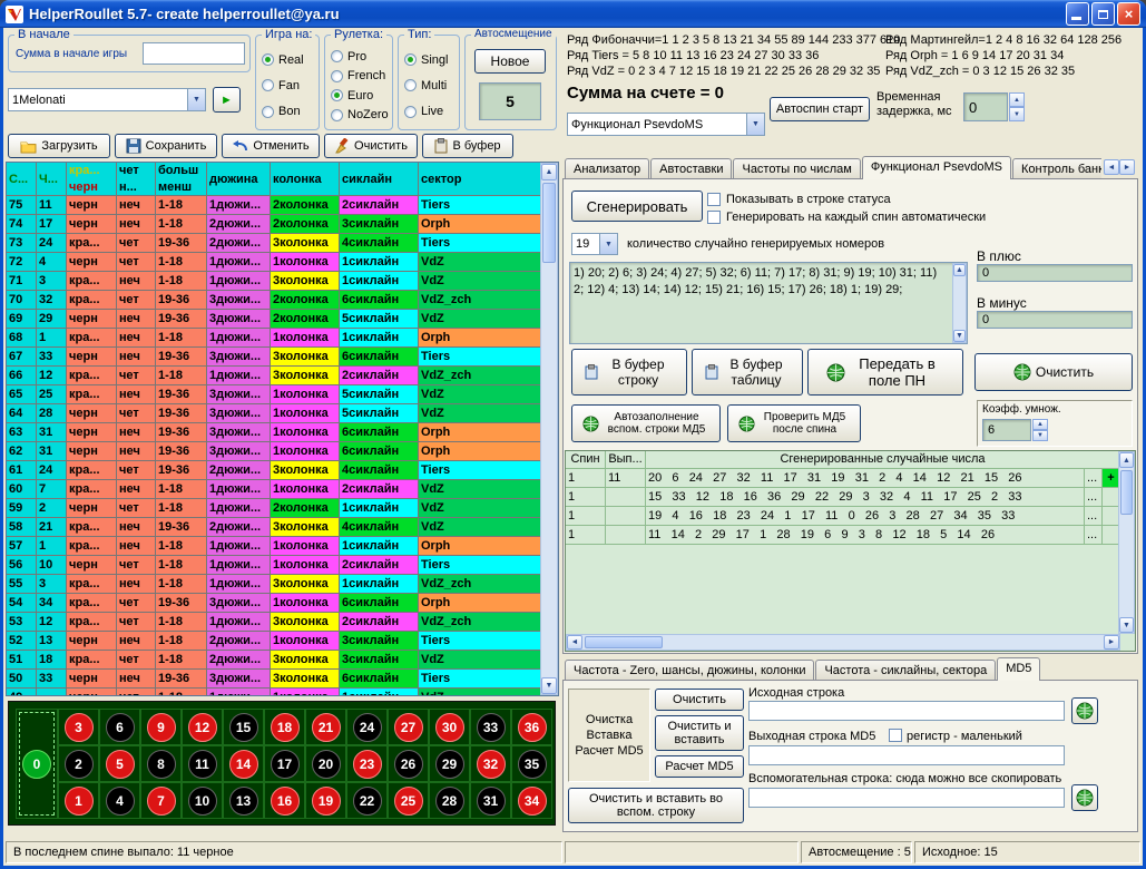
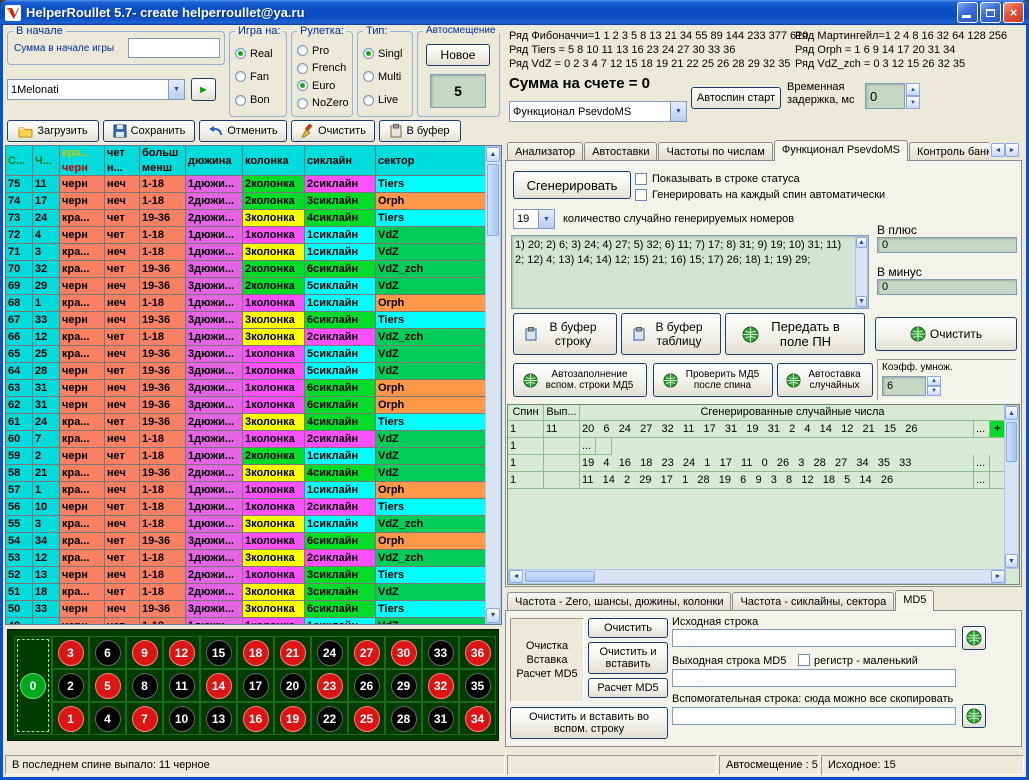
  HelperRoullet 5.7- create helperroullet@ya.ru
  ×
  В начале
  Сумма в начале игры
  Игра на:
  Real
  Fan
  Bon
  Рулетка:
  Pro
  French
  Euro
  NoZero
  Тип:
  Singl
  Multi
  Live
  Автосмещение
  Новое
  5
  1Melonati
  ►
  Загрузить
  Сохранить
  Отменить
  Очистить
  В буфер
  С...
  Ч...
  кра...
  черн
  чет
  н...
  больш
  менш
  дюжина
  колонка
  сиклайн
  сектор
  75
  11
  черн
  неч
  1-18
  1дюжи...
  2колонка
  2сиклайн
  Tiers
  74
  17
  черн
  неч
  1-18
  2дюжи...
  2колонка
  3сиклайн
  Orph
  73
  24
  кра...
  чет
  19-36
  2дюжи...
  3колонка
  4сиклайн
  Tiers
  72
  4
  черн
  чет
  1-18
  1дюжи...
  1колонка
  1сиклайн
  VdZ
  71
  3
  кра...
  неч
  1-18
  1дюжи...
  3колонка
  1сиклайн
  VdZ
  70
  32
  кра...
  чет
  19-36
  3дюжи...
  2колонка
  6сиклайн
  VdZ_zch
  69
  29
  черн
  неч
  19-36
  3дюжи...
  2колонка
  5сиклайн
  VdZ
  68
  1
  кра...
  неч
  1-18
  1дюжи...
  1колонка
  1сиклайн
  Orph
  67
  33
  черн
  неч
  19-36
  3дюжи...
  3колонка
  6сиклайн
  Tiers
  66
  12
  кра...
  чет
  1-18
  1дюжи...
  3колонка
  2сиклайн
  VdZ_zch
  65
  25
  кра...
  неч
  19-36
  3дюжи...
  1колонка
  5сиклайн
  VdZ
  64
  28
  черн
  чет
  19-36
  3дюжи...
  1колонка
  5сиклайн
  VdZ
  63
  31
  черн
  неч
  19-36
  3дюжи...
  1колонка
  6сиклайн
  Orph
  62
  31
  черн
  неч
  19-36
  3дюжи...
  1колонка
  6сиклайн
  Orph
  61
  24
  кра...
  чет
  19-36
  2дюжи...
  3колонка
  4сиклайн
  Tiers
  60
  7
  кра...
  неч
  1-18
  1дюжи...
  1колонка
  2сиклайн
  VdZ
  59
  2
  черн
  чет
  1-18
  1дюжи...
  2колонка
  1сиклайн
  VdZ
  58
  21
  кра...
  неч
  19-36
  2дюжи...
  3колонка
  4сиклайн
  VdZ
  57
  1
  кра...
  неч
  1-18
  1дюжи...
  1колонка
  1сиклайн
  Orph
  56
  10
  черн
  чет
  1-18
  1дюжи...
  1колонка
  2сиклайн
  Tiers
  55
  3
  кра...
  неч
  1-18
  1дюжи...
  3колонка
  1сиклайн
  VdZ_zch
  54
  34
  кра...
  чет
  19-36
  3дюжи...
  1колонка
  6сиклайн
  Orph
  53
  12
  кра...
  чет
  1-18
  1дюжи...
  3колонка
  2сиклайн
  VdZ_zch
  52
  13
  черн
  неч
  1-18
  2дюжи...
  1колонка
  3сиклайн
  Tiers
  51
  18
  кра...
  чет
  1-18
  2дюжи...
  3колонка
  3сиклайн
  VdZ
  50
  33
  черн
  неч
  19-36
  3дюжи...
  3колонка
  6сиклайн
  Tiers
  0
  3
  6
  9
  12
  15
  18
  21
  24
  27
  30
  33
  36
  2
  5
  8
  11
  14
  17
  20
  23
  26
  29
  32
  35
  1
  4
  7
  10
  13
  16
  19
  22
  25
  28
  31
  34
  Ряд Фибоначчи=1 1 2 3 5 8 13 21 34 55 89 144 233 377 610
  Ряд Tiers = 5 8 10 11 13 16 23 24 27 30 33 36
  Ряд VdZ = 0 2 3 4 7 12 15 18 19 21 22 25 26 28 29 32 35
  Ряд Мартингейл=1 2 4 8 16 32 64 128 256
  Ряд Orph = 1 6 9 14 17 20 31 34
  Ряд VdZ_zch = 0 3 12 15 26 32 35
  Сумма на счете = 0
  Функционал PsevdoMS
  Автоспин старт
  Временная задержка, мс
  0
  Анализатор
  Автоставки
  Частоты по числам
  Функционал PsevdoMS
  Контроль банк
  Сгенерировать
  Показывать в строке статуса
  Генерировать на каждый спин автоматически
  19
  количество случайно генерируемых номеров
  1) 20; 2) 6; 3) 24; 4) 27; 5) 32; 6) 11; 7) 17; 8) 31; 9) 19; 10) 31; 11) 2; 12) 4; 13) 14; 14) 12; 15) 21; 16) 15; 17) 26; 18) 1; 19) 29;
  В плюс
  0
  В минус
  0
  В буфер строку
  В буфер таблицу
  Передать в поле ПН
  Очистить
  Автозаполнение вспом. строки МД5
  Проверить МД5 после спина
+ Автоставка случайных
  Коэфф. умнож.
  6
  Спин
  Вып...
  Сгенерированные случайные числа
  1
  11
  20 6 24 27 32 11 17 31 19 31 2 4 14 12 21 15 26
  ...
  +
  1
- 15 33 12 18 16 36 29 22 29 3 32 4 11 17 25 2 33
  ...
  1
  19 4 16 18 23 24 1 17 11 0 26 3 28 27 34 35 33
  ...
  1
  11 14 2 29 17 1 28 19 6 9 3 8 12 18 5 14 26
  ...
  Частота - Zero, шансы, дюжины, колонки
  Частота - сиклайны, сектора
  MD5
  Очистка Вставка Расчет MD5
  Очистить
  Очистить и вставить
  Расчет MD5
  Очистить и вставить во вспом. строку
  Исходная строка
  Выходная строка MD5
  регистр - маленький
  Вспомогательная строка: сюда можно все скопировать
  В последнем спине выпало: 11 черное
  Автосмещение : 5
  Исходное: 15
